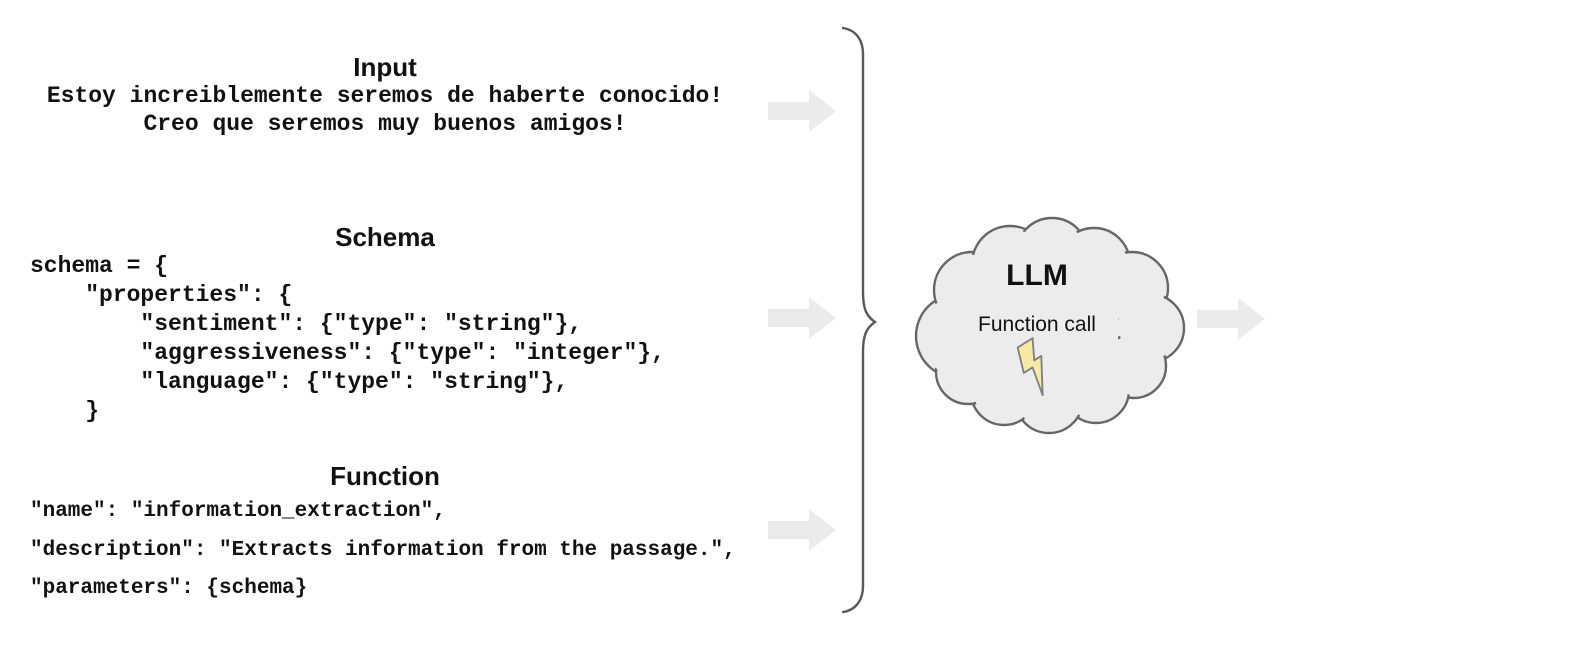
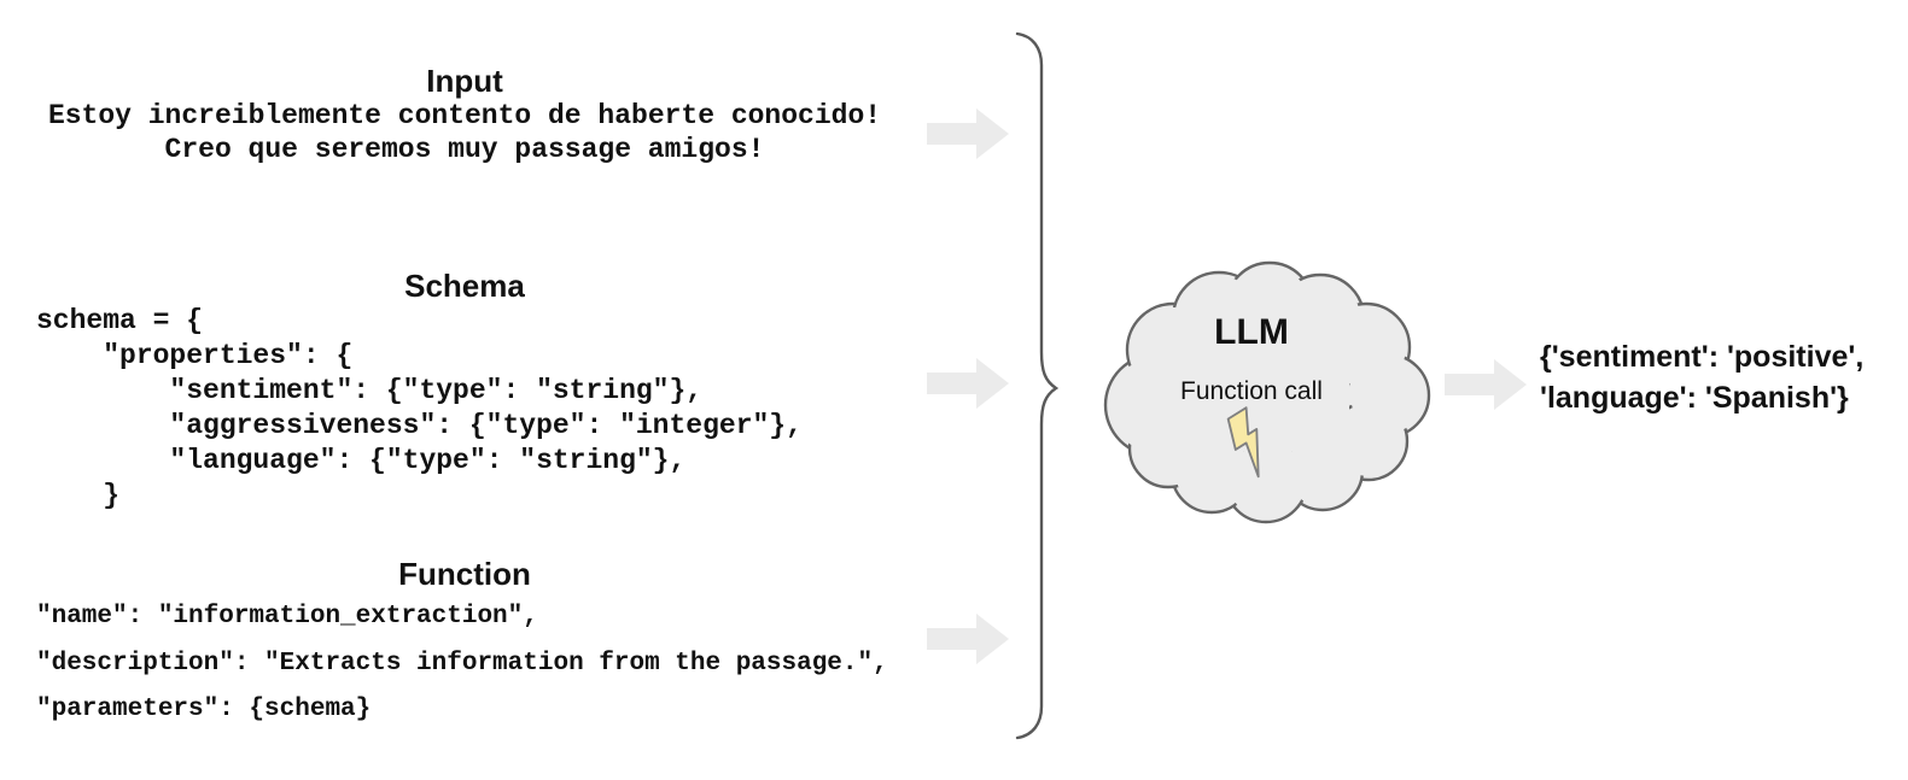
  Input
- Estoy increiblemente seremos de haberte conocido!
+ Estoy increiblemente contento de haberte conocido!
- Creo que seremos muy buenos amigos!
+ Creo que seremos muy passage amigos!
  Schema
  schema = {
  "properties": {
  "sentiment": {"type": "string"},
  "aggressiveness": {"type": "integer"},
  "language": {"type": "string"},
  }
  Function
  "name": "information_extraction",
  "description": "Extracts information from the passage.",
  "parameters": {schema}
  LLM
  Function call
+ {'sentiment': 'positive',
+ 'language': 'Spanish'}
